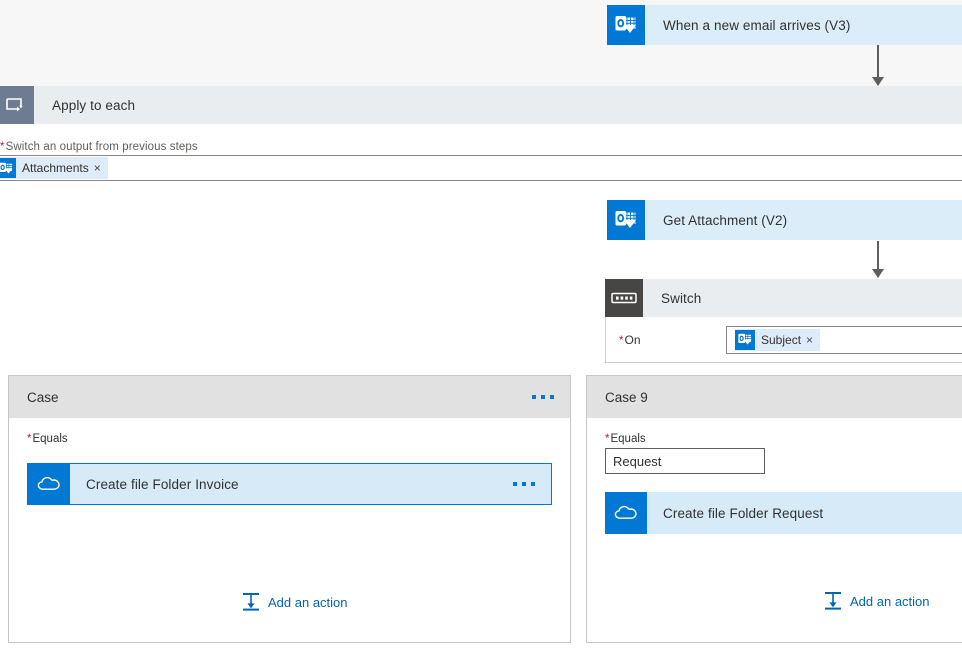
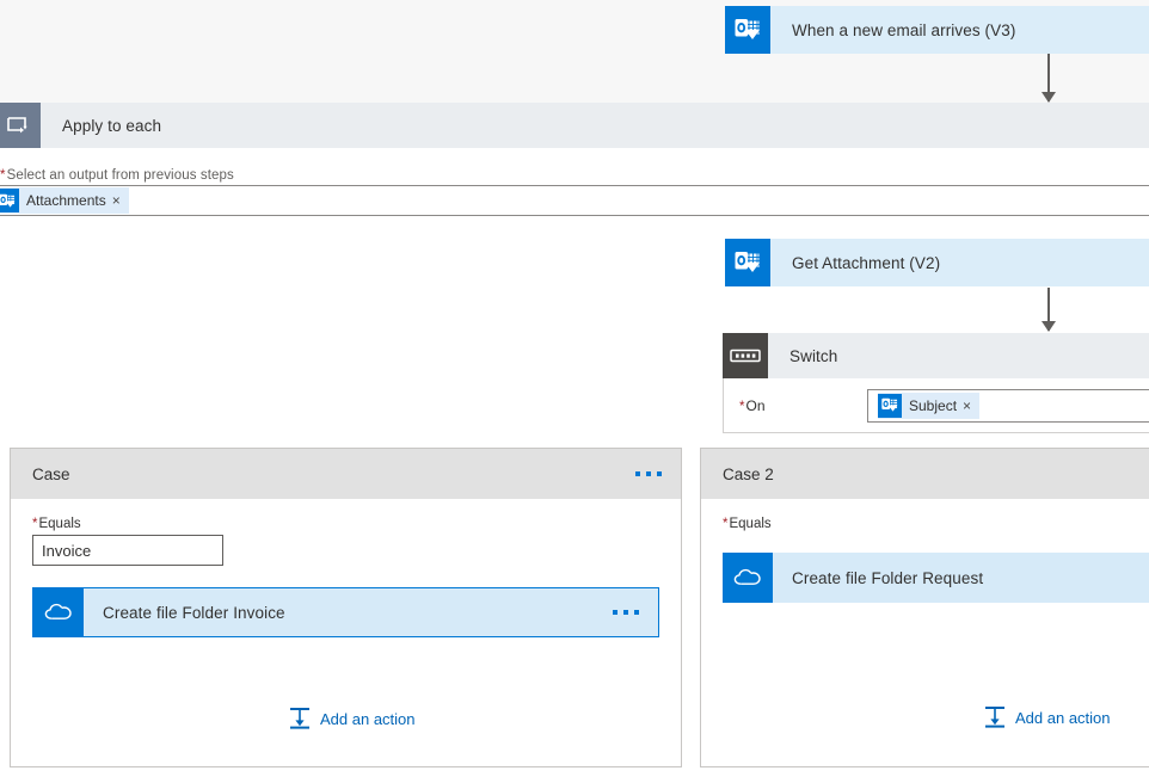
  When a new email arrives (V3)
  Apply to each
- *Switch an output from previous steps
+ *Select an output from previous steps
  Attachments
  ×
  Get Attachment (V2)
  Switch
  *On
  Subject
  ×
  Case
  *Equals
+ Invoice
  Create file Folder Invoice
  Add an action
- Case 9
+ Case 2
  *Equals
- Request
  Create file Folder Request
  Add an action
